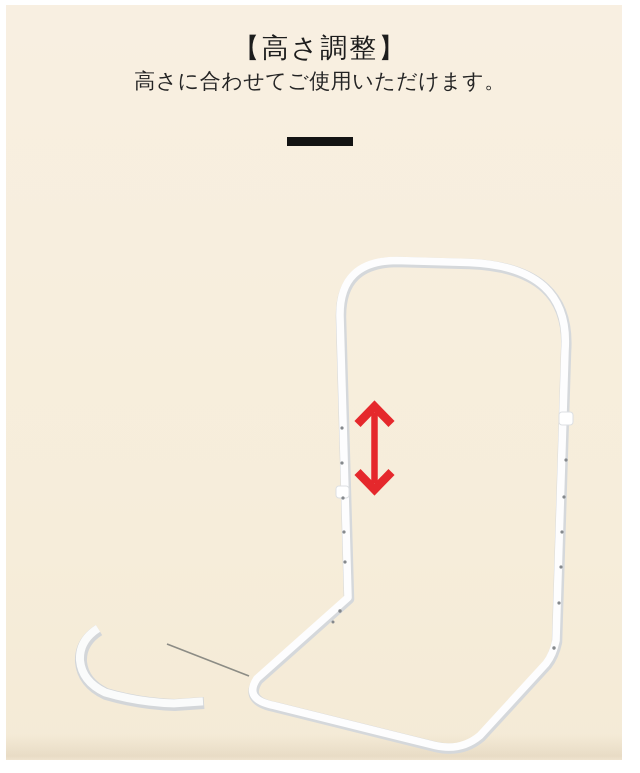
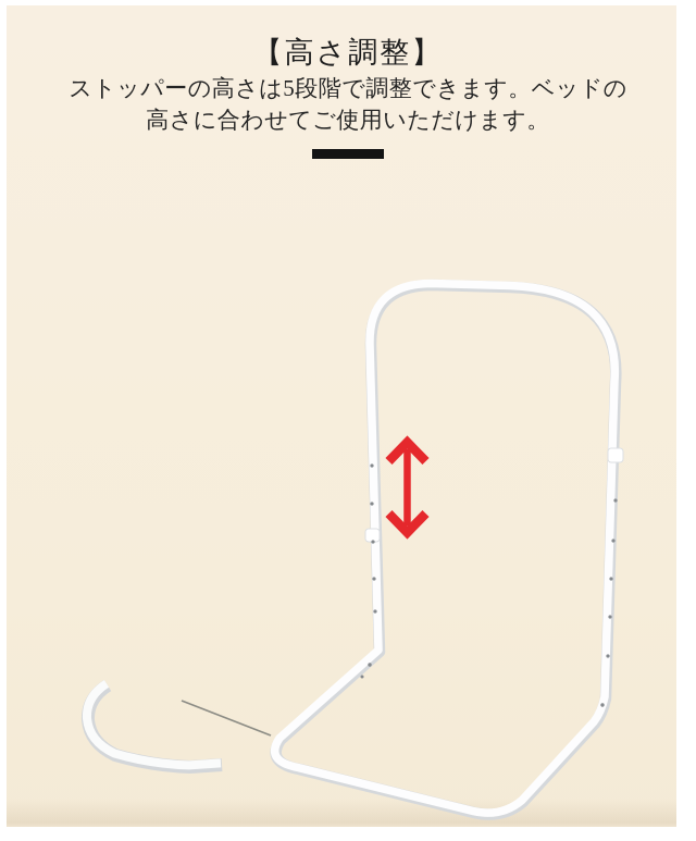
  【高さ調整】
+ ストッパーの高さは5段階で調整できます。ベッドの
  高さに合わせてご使用いただけます。
